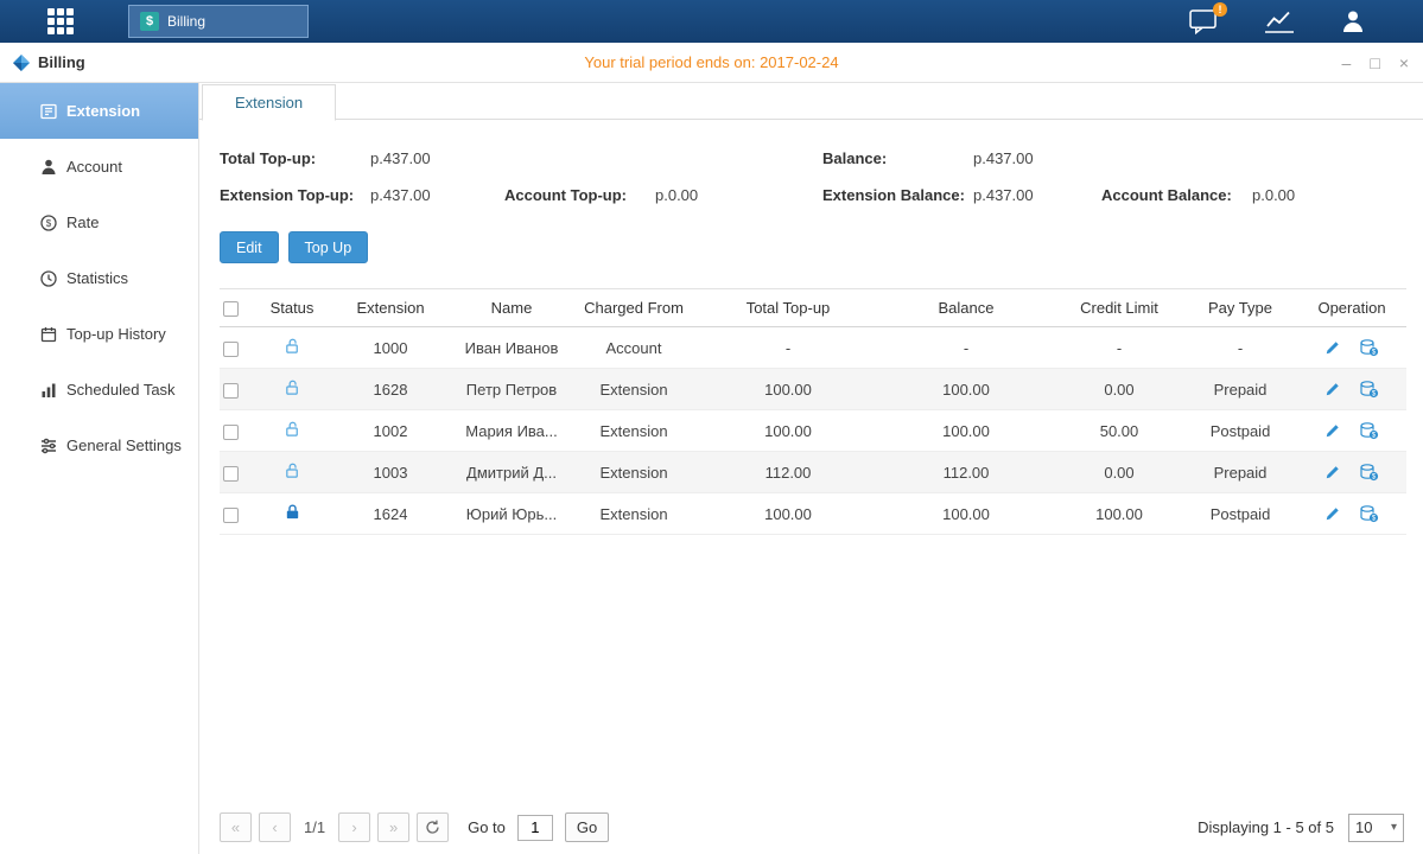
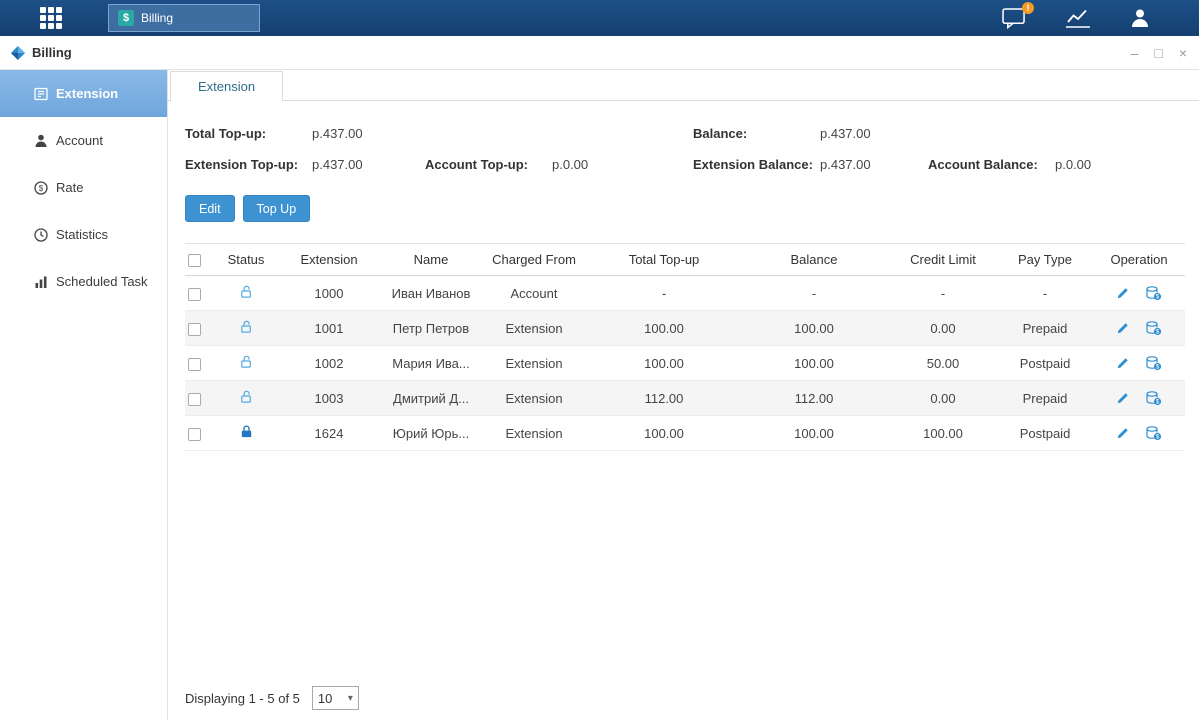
  $
  Billing
  !
  Billing
- Your trial period ends on: 2017-02-24
  –
  □
  ×
  Extension
  Account
  $
  Rate
  Statistics
- Top-up History
  Scheduled Task
- General Settings
  Extension
  Total Top-up:
  p.437.00
  Balance:
  p.437.00
  Extension Top-up:
  p.437.00
  Account Top-up:
  p.0.00
  Extension Balance:
  p.437.00
  Account Balance:
  p.0.00
  Edit
  Top Up
  Status
  Extension
  Name
  Charged From
  Total Top-up
  Balance
  Credit Limit
  Pay Type
  Operation
  1000
  Иван Иванов
  Account
  -
  -
  -
  -
- 1628
+ 1001
  Петр Петров
  Extension
  100.00
  100.00
  0.00
  Prepaid
  1002
  Мария Ива...
  Extension
  100.00
  100.00
  50.00
  Postpaid
  1003
  Дмитрий Д...
  Extension
  112.00
  112.00
  0.00
  Prepaid
  1624
  Юрий Юрь...
  Extension
  100.00
  100.00
  100.00
  Postpaid
- «
- ‹
- 1/1
- ›
- »
- Go to
- 1
- Go
  Displaying 1 - 5 of 5
  10
  ▾
